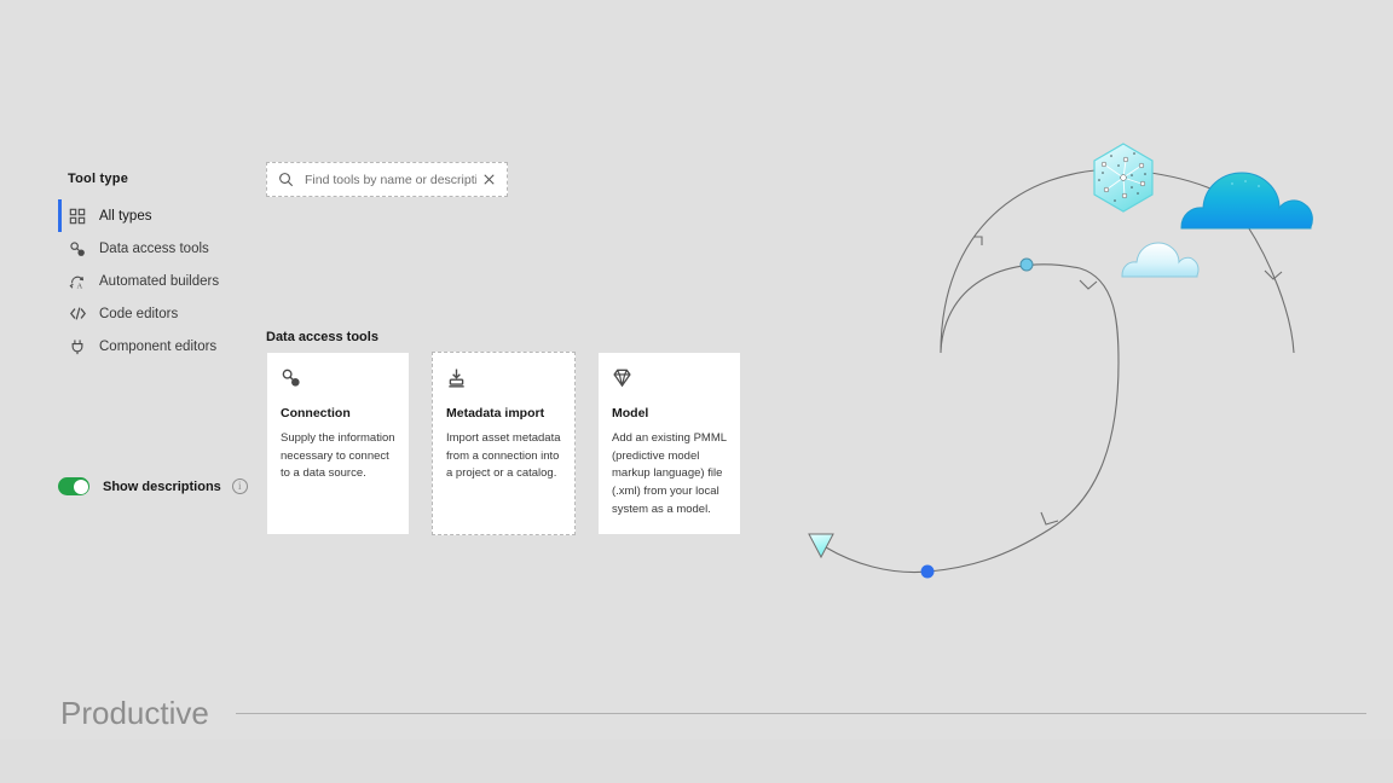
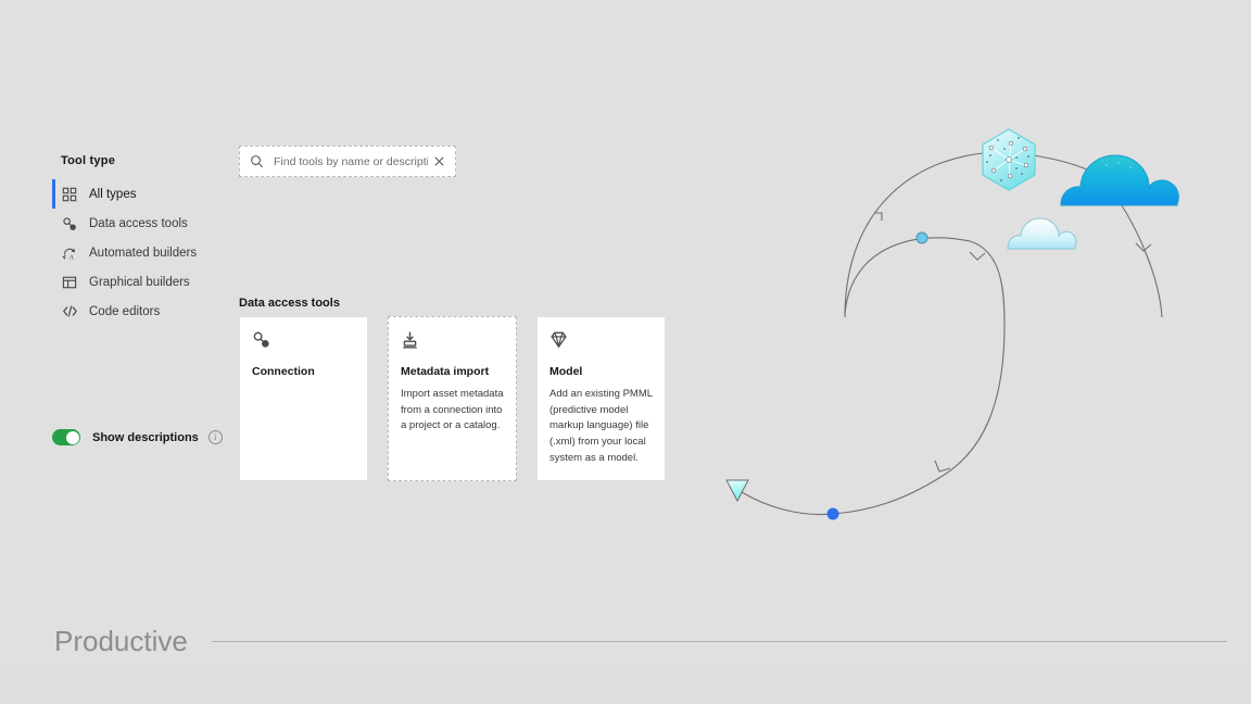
  Tool type
  All types
  Data access tools
  Automated builders
+ Graphical builders
  Code editors
- Component editors
  Show descriptions
  i
  Find tools by name or descripti
  Data access tools
  Connection
- Supply the information necessary to connect to a data source.
  Metadata import
  Import asset metadata from a connection into a project or a catalog.
  Model
  Add an existing PMML (predictive model markup language) file (.xml) from your local system as a model.
  Productive
